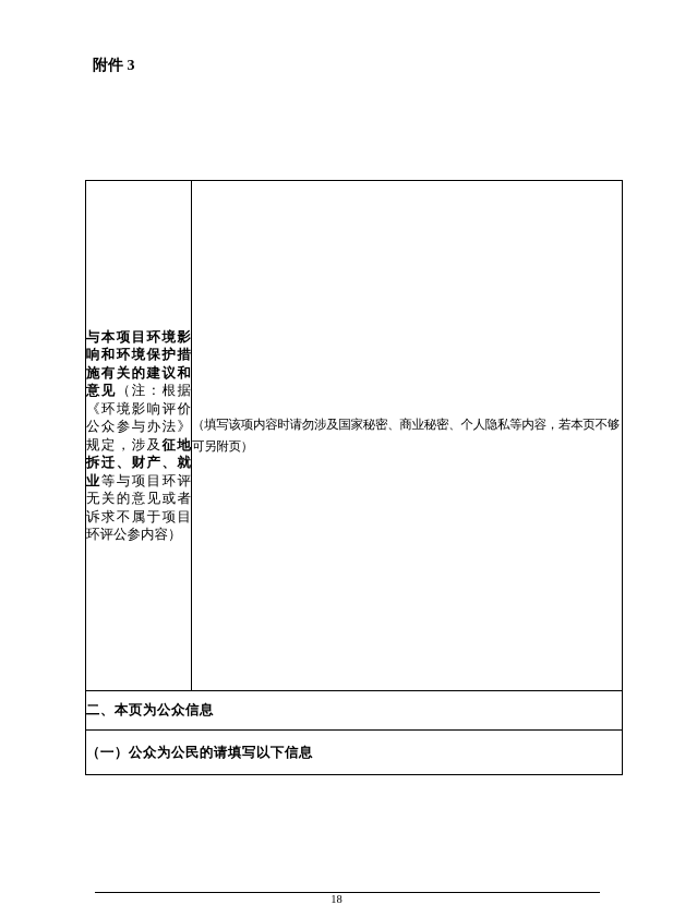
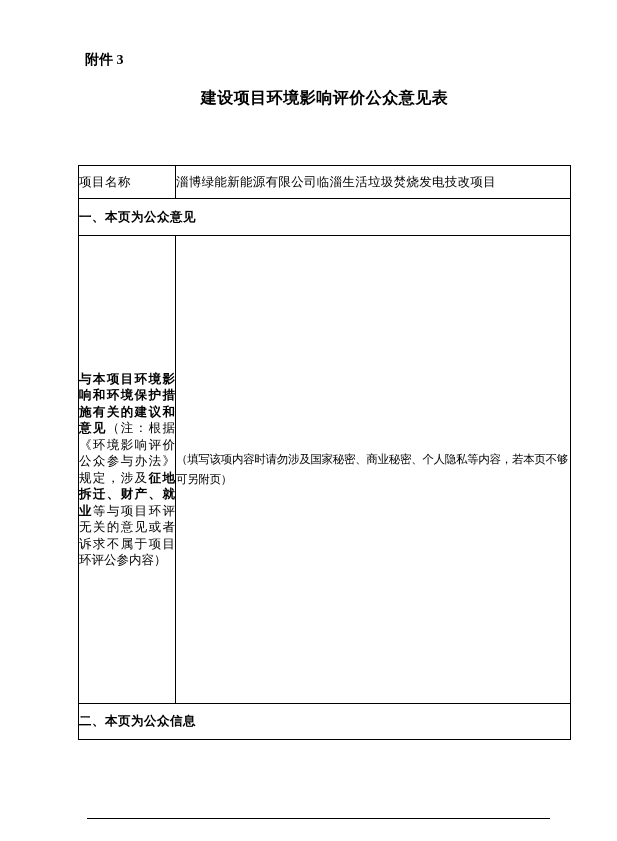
  附件 3
+ 建设项目环境影响评价公众意见表
+ 项目名称	淄博绿能新能源有限公司临淄生活垃圾焚烧发电技改项目
+ 一、本页为公众意见
  与本项目环境影响和环境保护措施有关的建议和意见（注：根据《环境影响评价公众参与办法》规定，涉及征地拆迁、财产、就业等与项目环评无关的意见或者诉求不属于项目环评公参内容）	（填写该项内容时请勿涉及国家秘密、商业秘密、个人隐私等内容，若本页不够可另附页）
  二、本页为公众信息
- （一）公众为公民的请填写以下信息
- 18
